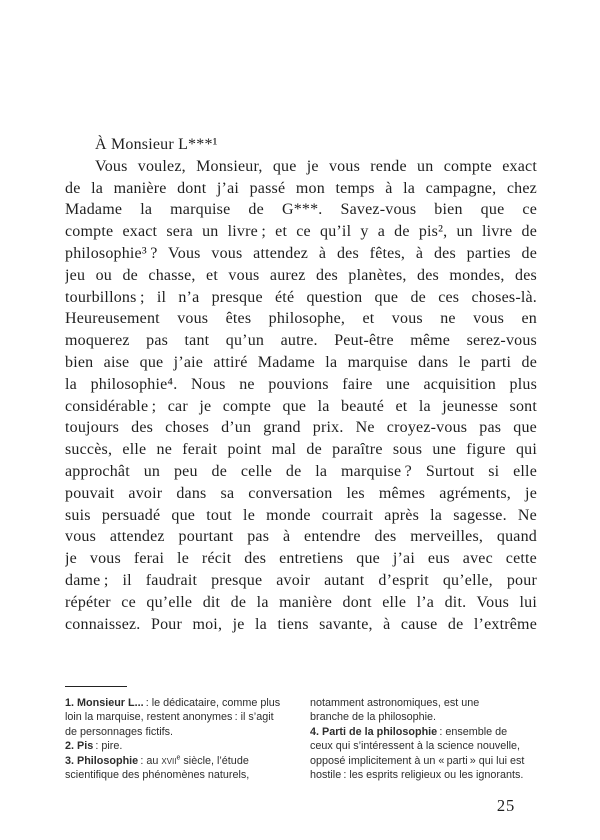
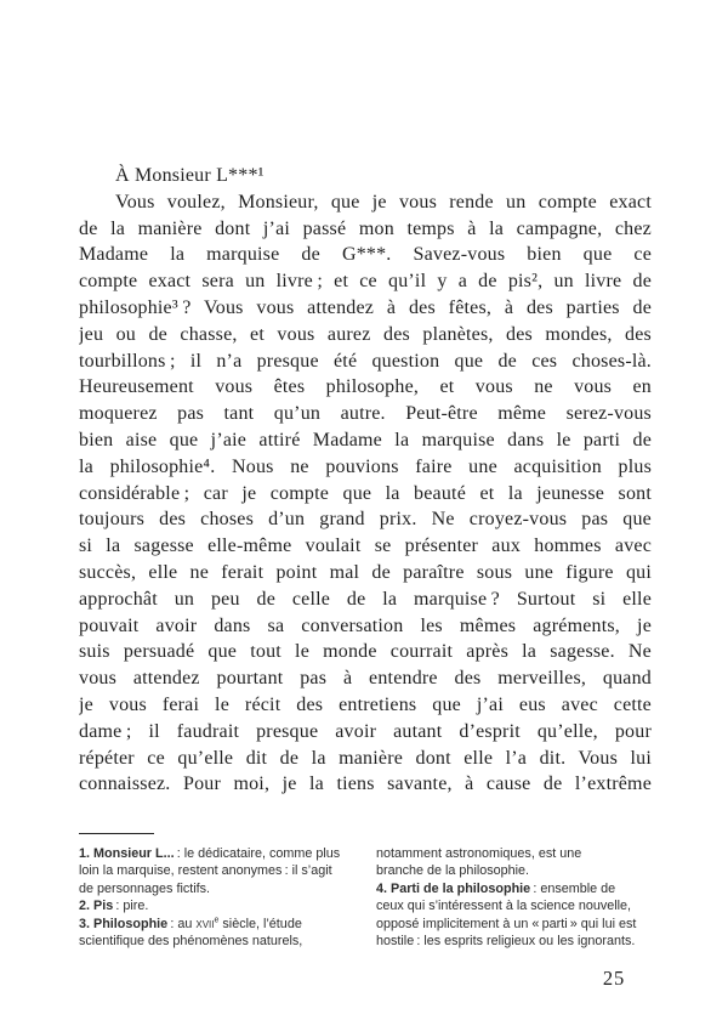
  À Monsieur L***¹
  Vous voulez, Monsieur, que je vous rende un compte exact
  de la manière dont j’ai passé mon temps à la campagne, chez
  Madame la marquise de G***. Savez-vous bien que ce
  compte exact sera un livre ; et ce qu’il y a de pis², un livre de
  philosophie³ ? Vous vous attendez à des fêtes, à des parties de
  jeu ou de chasse, et vous aurez des planètes, des mondes, des
  tourbillons ; il n’a presque été question que de ces choses-là.
  Heureusement vous êtes philosophe, et vous ne vous en
  moquerez pas tant qu’un autre. Peut-être même serez-vous
  bien aise que j’aie attiré Madame la marquise dans le parti de
  la philosophie⁴. Nous ne pouvions faire une acquisition plus
  considérable ; car je compte que la beauté et la jeunesse sont
  toujours des choses d’un grand prix. Ne croyez-vous pas que
+ si la sagesse elle-même voulait se présenter aux hommes avec
  succès, elle ne ferait point mal de paraître sous une figure qui
  approchât un peu de celle de la marquise ? Surtout si elle
  pouvait avoir dans sa conversation les mêmes agréments, je
  suis persuadé que tout le monde courrait après la sagesse. Ne
  vous attendez pourtant pas à entendre des merveilles, quand
  je vous ferai le récit des entretiens que j’ai eus avec cette
  dame ; il faudrait presque avoir autant d’esprit qu’elle, pour
  répéter ce qu’elle dit de la manière dont elle l’a dit. Vous lui
  connaissez. Pour moi, je la tiens savante, à cause de l’extrême
  1. Monsieur L... : le dédicataire, comme plus
  loin la marquise, restent anonymes : il s’agit
  de personnages fictifs.
  2. Pis : pire.
  3. Philosophie : au xvii siècle, l’étude
  scientifique des phénomènes naturels,
  notamment astronomiques, est une
  branche de la philosophie.
  4. Parti de la philosophie : ensemble de
  ceux qui s’intéressent à la science nouvelle,
  opposé implicitement à un « parti » qui lui est
  hostile : les esprits religieux ou les ignorants.
  25
